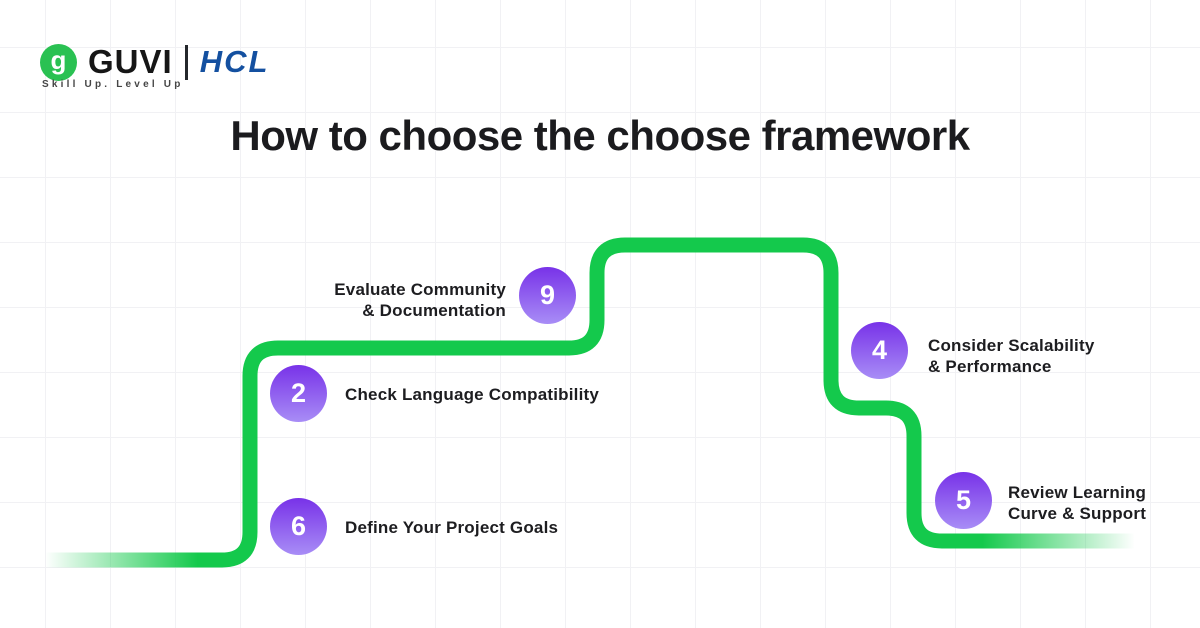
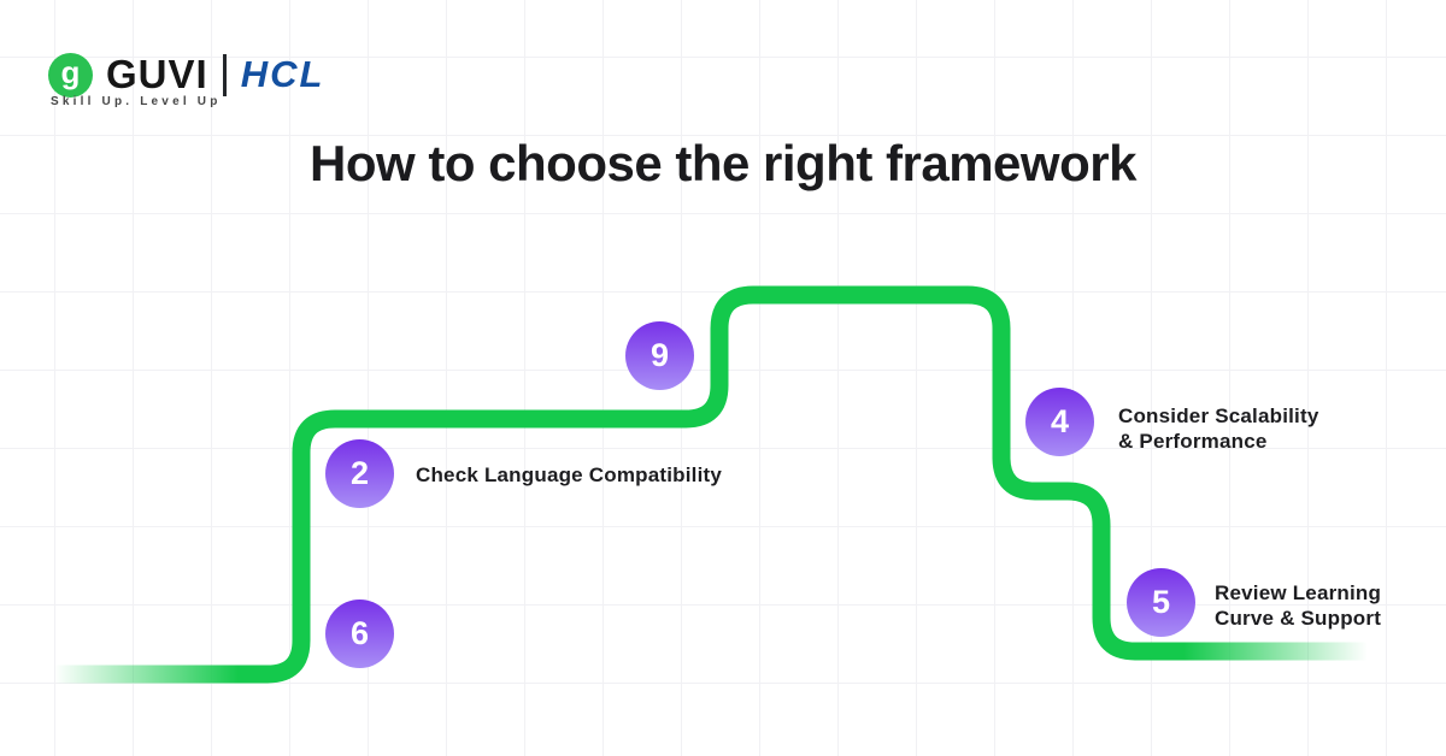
  g
  GUVI
  HCL
  Skill Up. Level Up
- How to choose the choose framework
+ How to choose the right framework
  6
  2
  9
  4
  5
- Define Your Project Goals
  Check Language Compatibility
- Evaluate Community
- & Documentation
  Consider Scalability
  & Performance
  Review Learning
  Curve & Support
